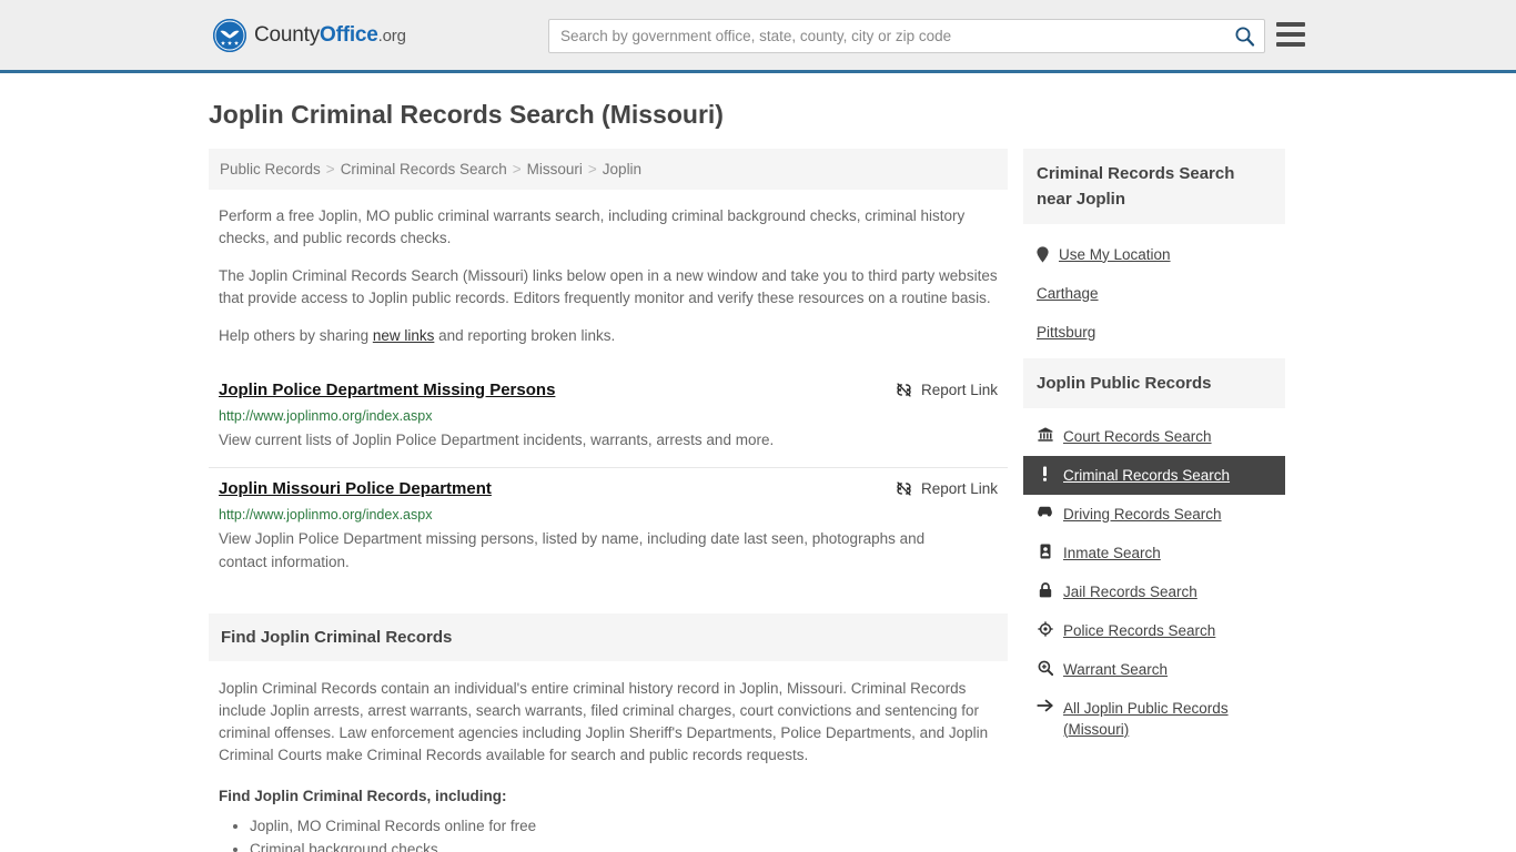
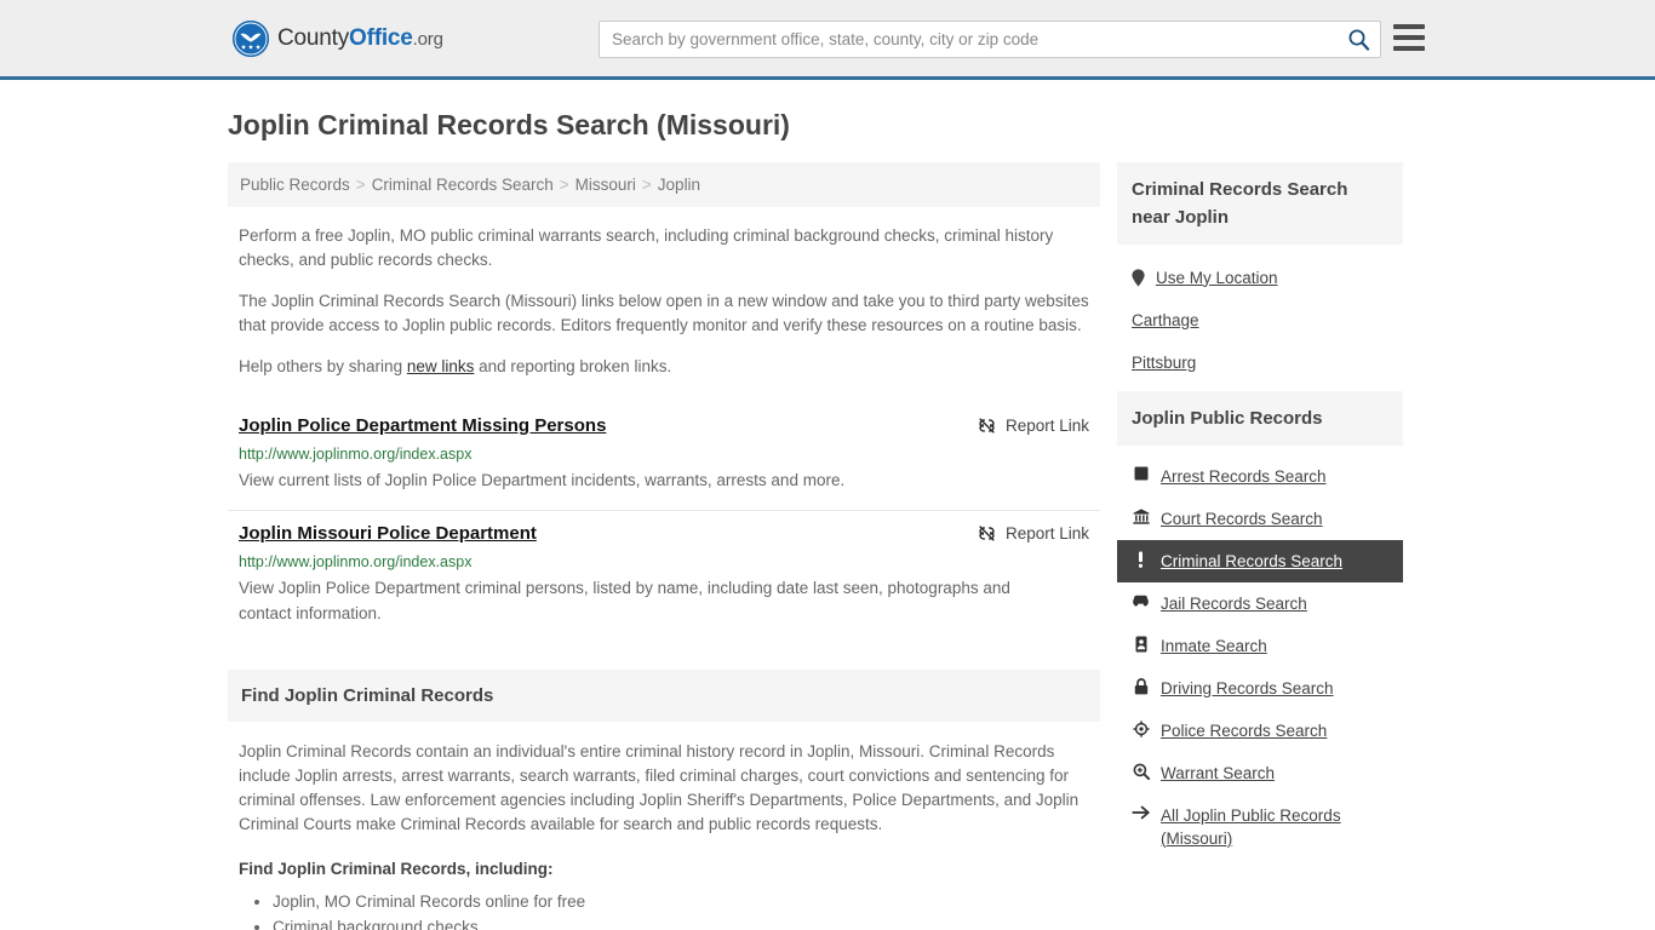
  CountyOffice.org
  Search by government office, state, county, city or zip code
  Joplin Criminal Records Search (Missouri)
  Public Records > Criminal Records Search > Missouri > Joplin
  Perform a free Joplin, MO public criminal warrants search, including criminal background checks, criminal history checks, and public records checks.
  The Joplin Criminal Records Search (Missouri) links below open in a new window and take you to third party websites that provide access to Joplin public records. Editors frequently monitor and verify these resources on a routine basis.
  Help others by sharing new links and reporting broken links.
  Joplin Police Department Missing Persons
  Report Link
  http://www.joplinmo.org/index.aspx
  View current lists of Joplin Police Department incidents, warrants, arrests and more.
  Joplin Missouri Police Department
  Report Link
  http://www.joplinmo.org/index.aspx
- View Joplin Police Department missing persons, listed by name, including date last seen, photographs and contact information.
+ View Joplin Police Department criminal persons, listed by name, including date last seen, photographs and contact information.
  Find Joplin Criminal Records
  Joplin Criminal Records contain an individual's entire criminal history record in Joplin, Missouri. Criminal Records include Joplin arrests, arrest warrants, search warrants, filed criminal charges, court convictions and sentencing for criminal offenses. Law enforcement agencies including Joplin Sheriff's Departments, Police Departments, and Joplin Criminal Courts make Criminal Records available for search and public records requests.
  Find Joplin Criminal Records, including:
  Joplin, MO Criminal Records online for free
  Criminal background checks
  Criminal Records Search near Joplin
  Use My Location
  Carthage
  Pittsburg
  Joplin Public Records
+ Arrest Records Search
  Court Records Search
  Criminal Records Search
- Driving Records Search
+ Jail Records Search
  Inmate Search
- Jail Records Search
+ Driving Records Search
  Police Records Search
  Warrant Search
  All Joplin Public Records (Missouri)
